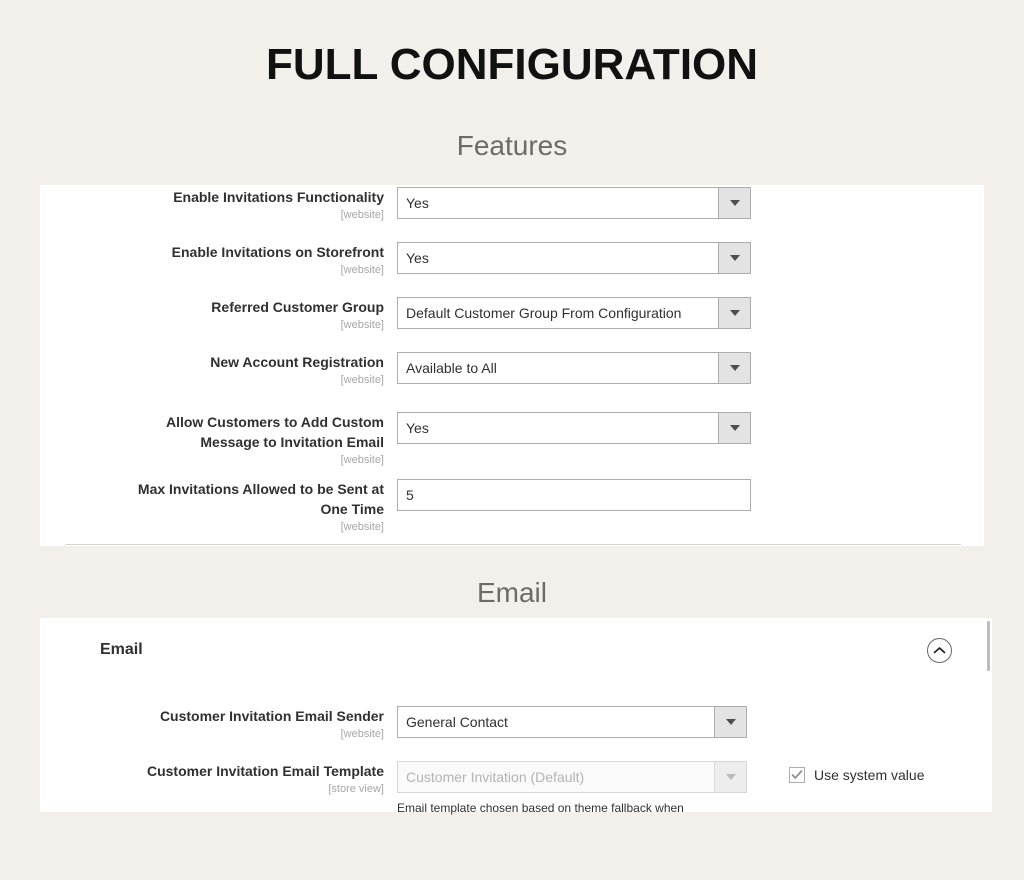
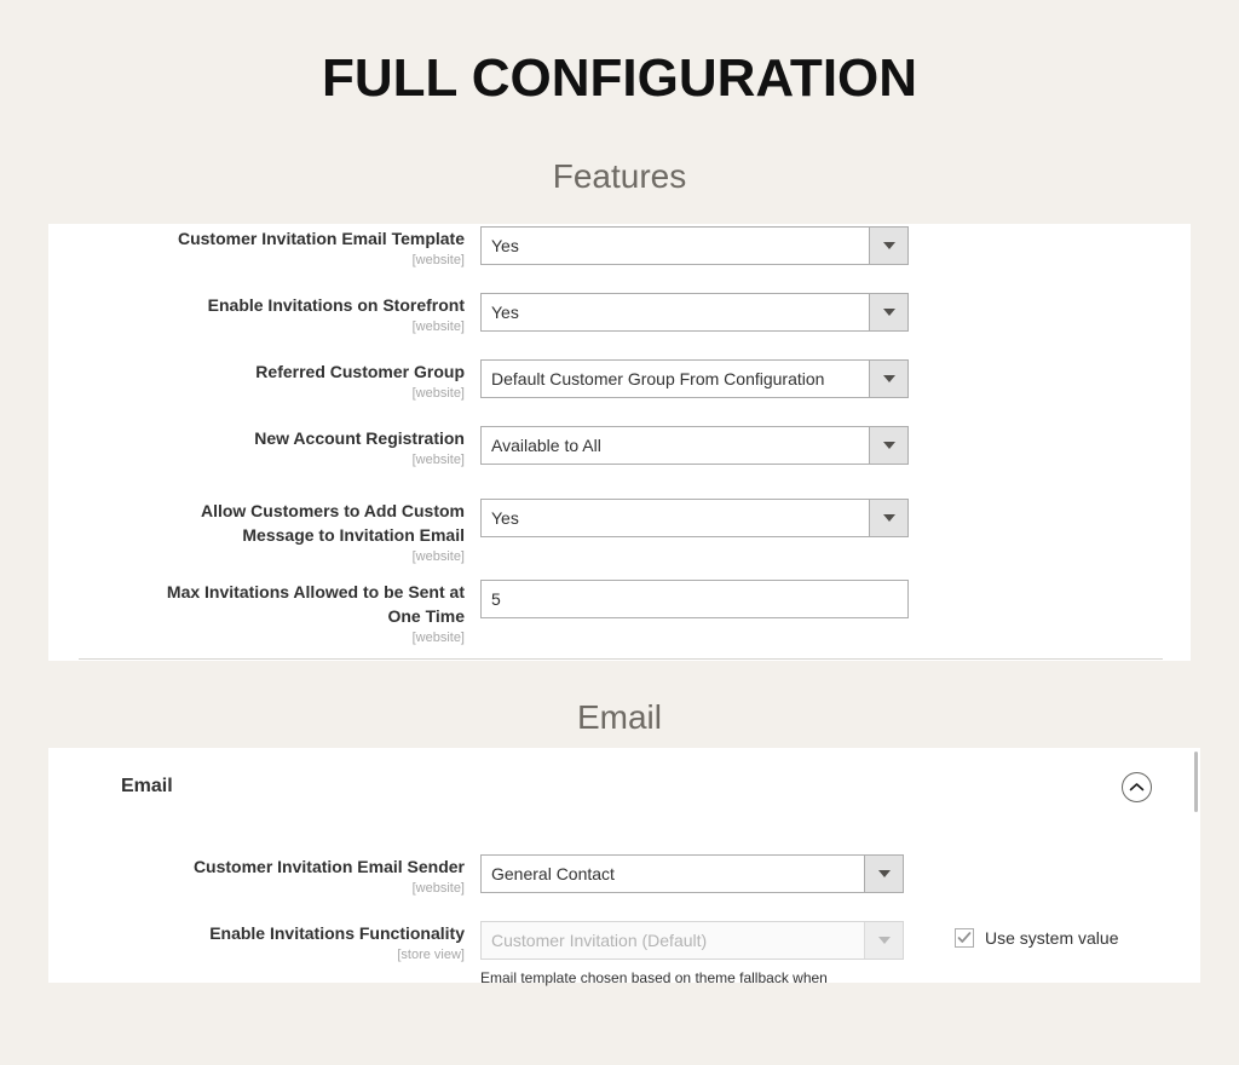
  FULL CONFIGURATION
  Features
- Enable Invitations Functionality
+ Customer Invitation Email Template
  [website]
  Yes
  Enable Invitations on Storefront
  [website]
  Yes
  Referred Customer Group
  [website]
  Default Customer Group From Configuration
  New Account Registration
  [website]
  Available to All
  Allow Customers to Add Custom Message to Invitation Email
  [website]
  Yes
  Max Invitations Allowed to be Sent at One Time
  [website]
  5
  Email
  Email
  Customer Invitation Email Sender
  [website]
  General Contact
- Customer Invitation Email Template
+ Enable Invitations Functionality
  [store view]
  Customer Invitation (Default)
  Email template chosen based on theme fallback when
  Use system value
